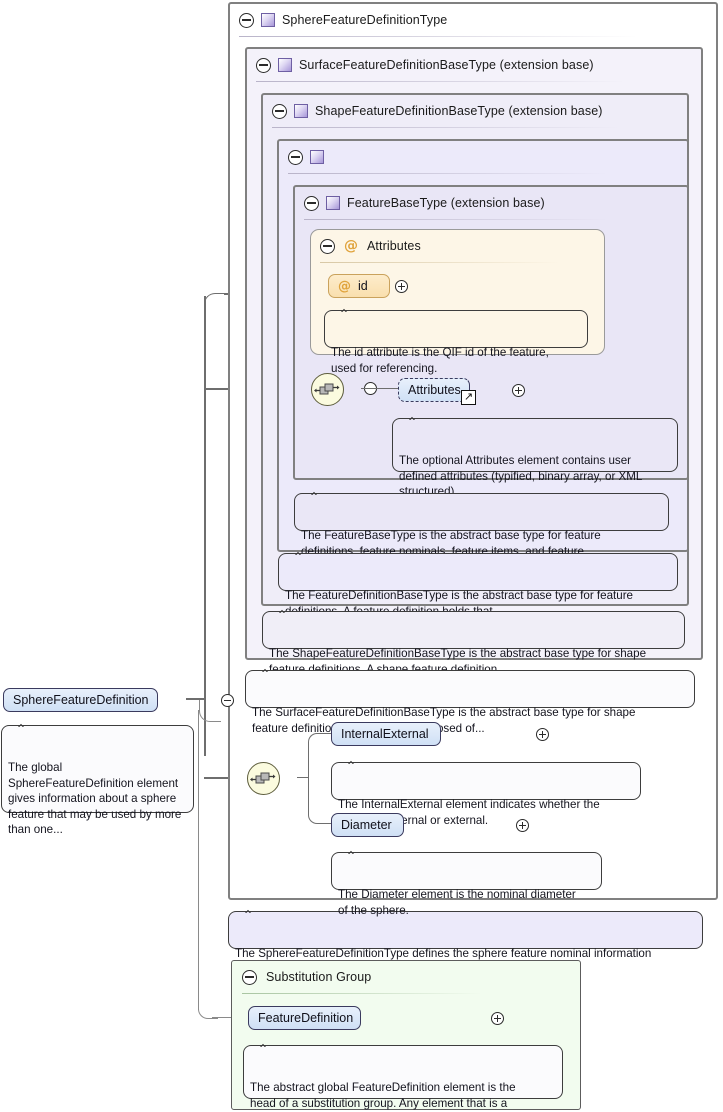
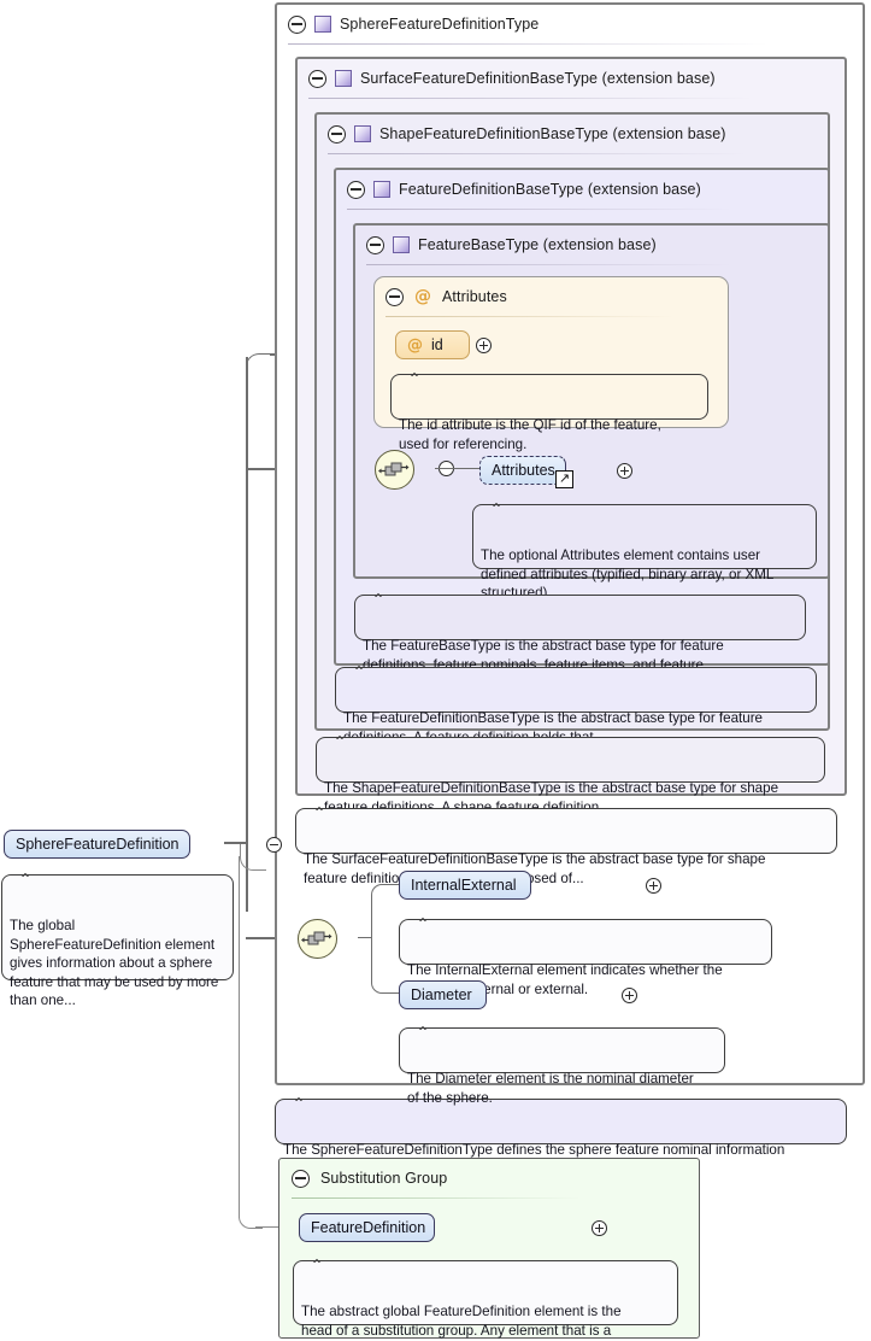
  SphereFeatureDefinitionType
  SurfaceFeatureDefinitionBaseType (extension base)
  ShapeFeatureDefinitionBaseType (extension base)
+ FeatureDefinitionBaseType (extension base)
  FeatureBaseType (extension base)
  @
  Attributes
  @
  id
  The id attribute is the QIF id of the feature,
  used for referencing.
  Attributes
  ↗
  The optional Attributes element contains user
  defined attributes (typified, binary array, or XML
  structured).
  The FeatureBaseType is the abstract base type for feature
  definitions, feature nominals, feature items, and feature...
  The FeatureDefinitionBaseType is the abstract base type for feature
  The ShapeFeatureDefinitionBaseType is the abstract base type for shape
  feature definitions. A shape feature definition...
  The SurfaceFeatureDefinitionBaseType is the abstract base type for shape
  The SphereFeatureDefinitionType defines the sphere feature nominal information
  SphereFeatureDefinition
  The global
  SphereFeatureDefinition element
  gives information about a sphere
  feature that may be used by more
  than one...
  InternalExternal
  The InternalExternal element indicates whether the
  Diameter
  The Diameter element is the nominal diameter
  of the sphere.
  Substitution Group
  FeatureDefinition
  The abstract global FeatureDefinition element is the
  head of a substitution group. Any element that is a
